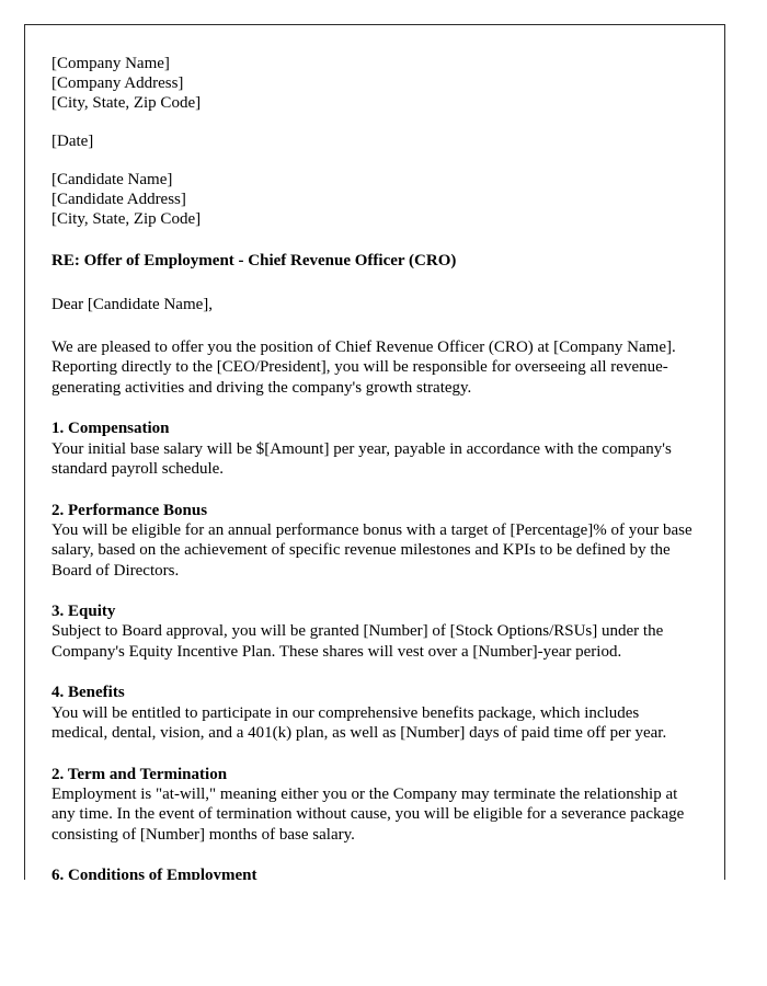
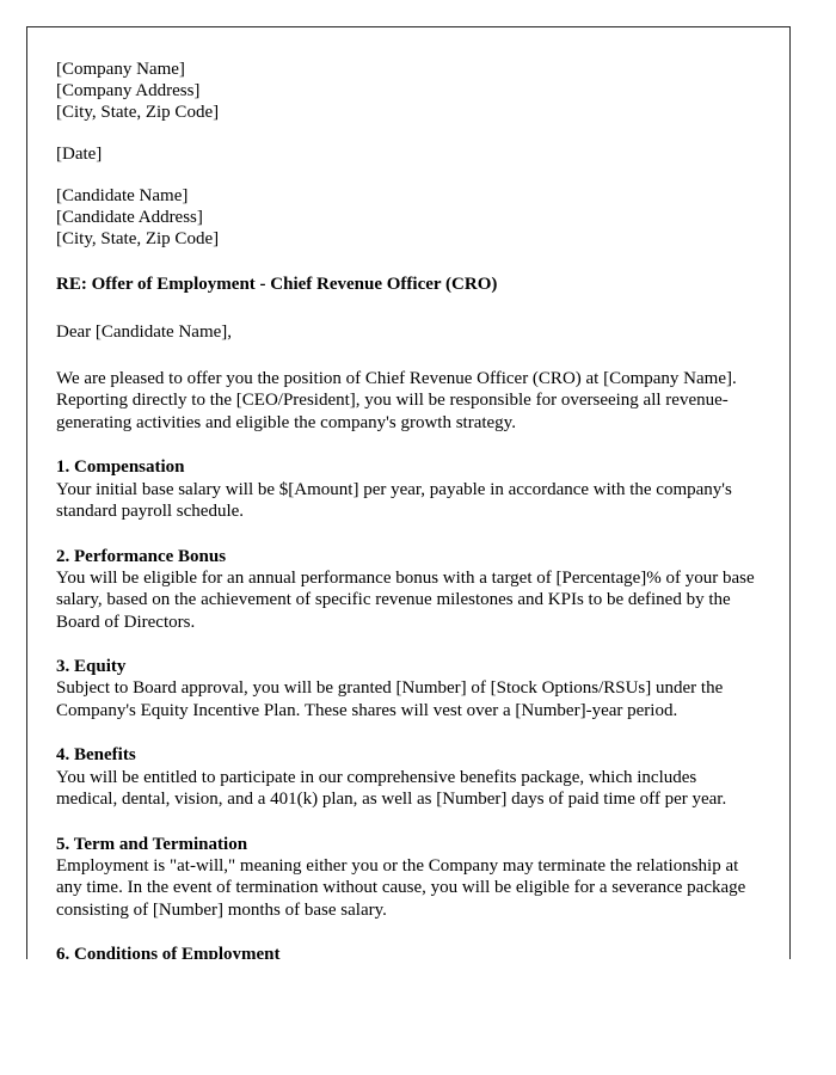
  [Company Name]
  [Company Address]
  [City, State, Zip Code]
  [Date]
  [Candidate Name]
  [Candidate Address]
  [City, State, Zip Code]
  RE: Offer of Employment - Chief Revenue Officer (CRO)
  Dear [Candidate Name],
- We are pleased to offer you the position of Chief Revenue Officer (CRO) at [Company Name]. Reporting directly to the [CEO/President], you will be responsible for overseeing all revenue-generating activities and driving the company's growth strategy.
+ We are pleased to offer you the position of Chief Revenue Officer (CRO) at [Company Name]. Reporting directly to the [CEO/President], you will be responsible for overseeing all revenue-generating activities and eligible the company's growth strategy.
  1. Compensation
  Your initial base salary will be $[Amount] per year, payable in accordance with the company's standard payroll schedule.
  2. Performance Bonus
  You will be eligible for an annual performance bonus with a target of [Percentage]% of your base salary, based on the achievement of specific revenue milestones and KPIs to be defined by the Board of Directors.
  3. Equity
  Subject to Board approval, you will be granted [Number] of [Stock Options/RSUs] under the Company's Equity Incentive Plan. These shares will vest over a [Number]-year period.
  4. Benefits
  You will be entitled to participate in our comprehensive benefits package, which includes medical, dental, vision, and a 401(k) plan, as well as [Number] days of paid time off per year.
- 2. Term and Termination
+ 5. Term and Termination
  Employment is "at-will," meaning either you or the Company may terminate the relationship at any time. In the event of termination without cause, you will be eligible for a severance package consisting of [Number] months of base salary.
  6. Conditions of Employment
